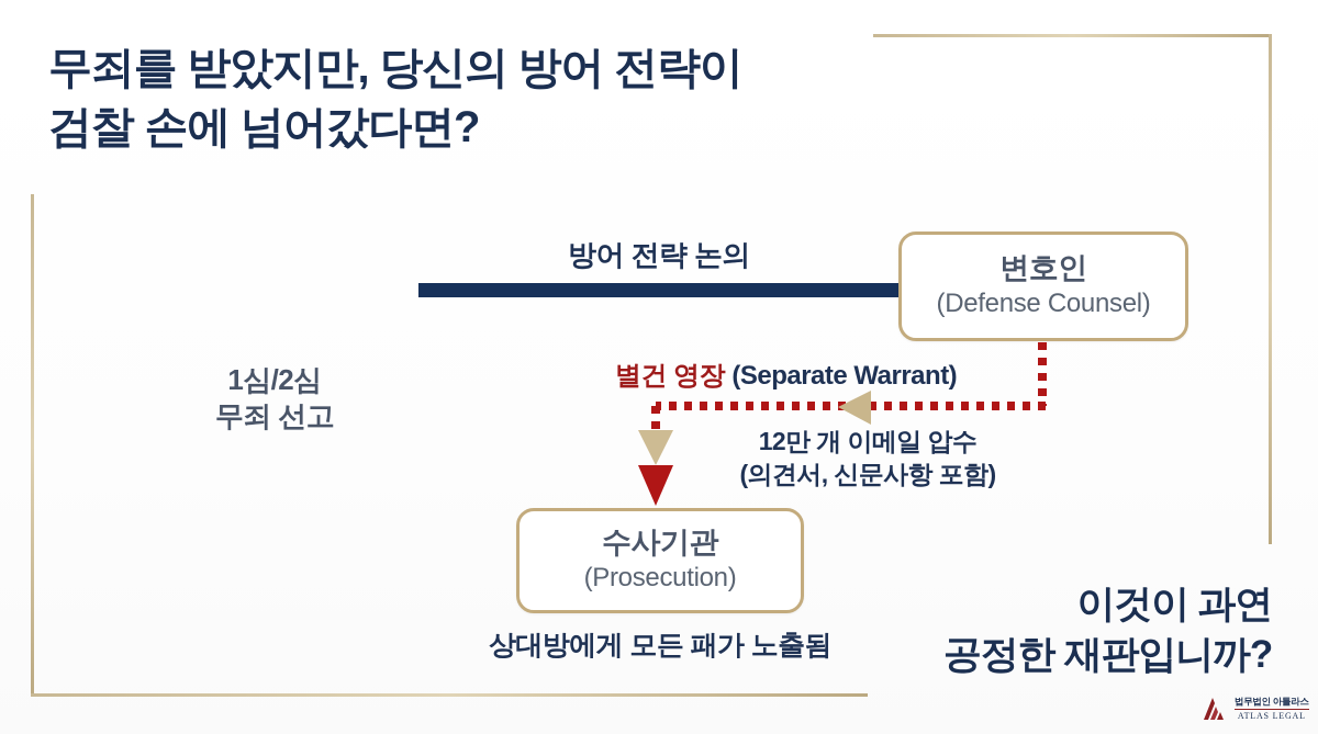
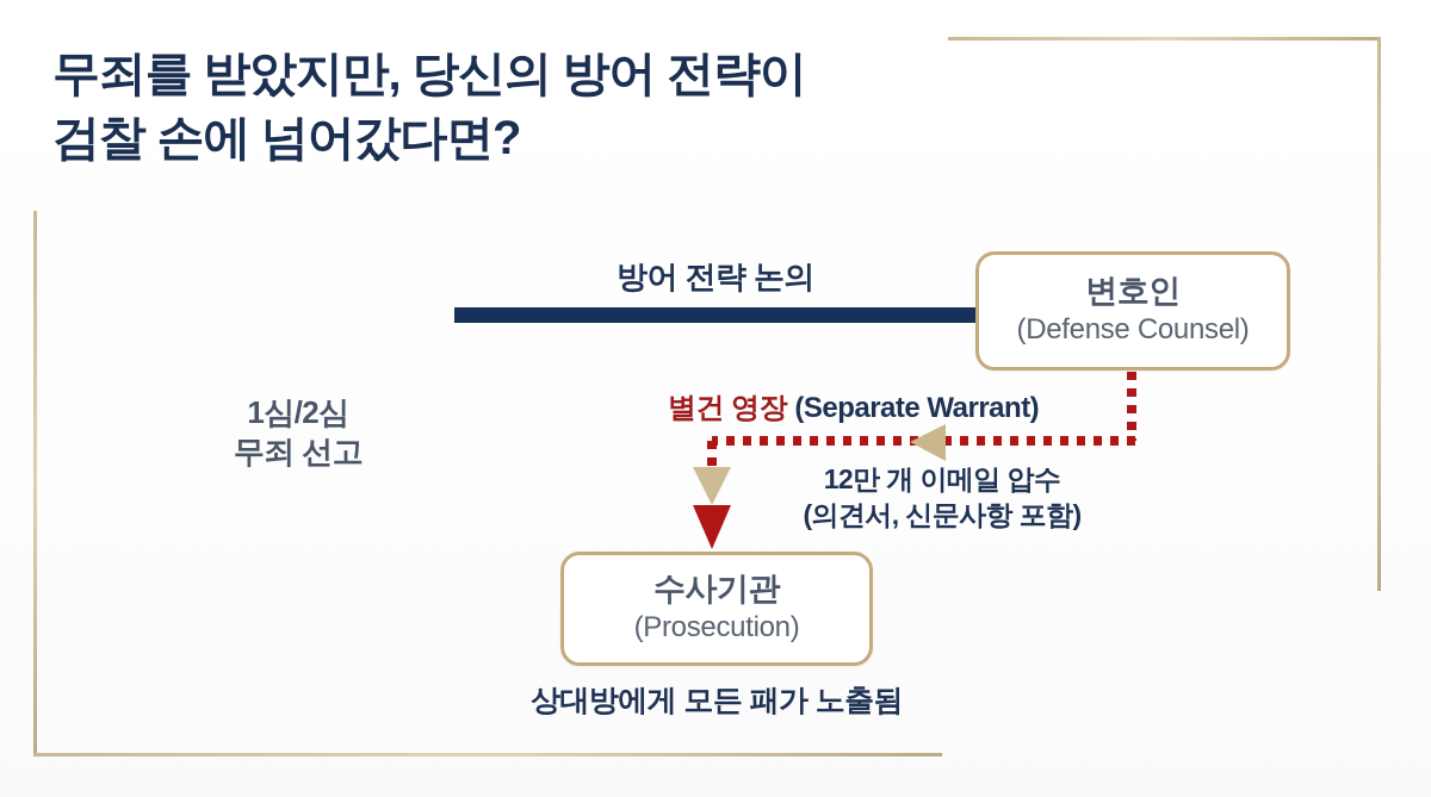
  무죄를 받았지만, 당신의 방어 전략이
  검찰 손에 넘어갔다면?
  방어 전략 논의
  1심/2심
  무죄 선고
  변호인
  (Defense Counsel)
  별건 영장 (Separate Warrant)
  12만 개 이메일 압수
  (의견서, 신문사항 포함)
  수사기관
  (Prosecution)
  상대방에게 모든 패가 노출됨
- 이것이 과연
- 공정한 재판입니까?
- 법무법인 아틀라스
- ATLAS LEGAL
